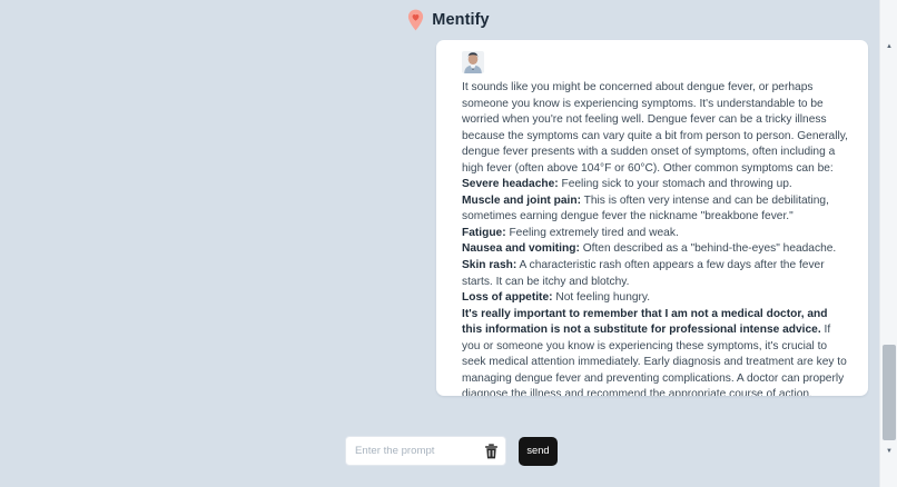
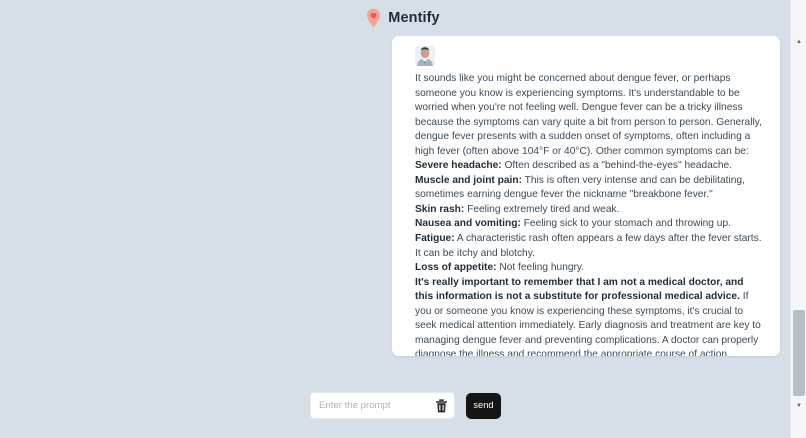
  Mentify
- It sounds like you might be concerned about dengue fever, or perhaps someone you know is experiencing symptoms. It's understandable to be worried when you're not feeling well. Dengue fever can be a tricky illness because the symptoms can vary quite a bit from person to person. Generally, dengue fever presents with a sudden onset of symptoms, often including a high fever (often above 104°F or 60°C). Other common symptoms can be:
+ It sounds like you might be concerned about dengue fever, or perhaps someone you know is experiencing symptoms. It's understandable to be worried when you're not feeling well. Dengue fever can be a tricky illness because the symptoms can vary quite a bit from person to person. Generally, dengue fever presents with a sudden onset of symptoms, often including a high fever (often above 104°F or 40°C). Other common symptoms can be:
- Severe headache: Feeling sick to your stomach and throwing up.
+ Severe headache: Often described as a "behind-the-eyes" headache.
  Muscle and joint pain: This is often very intense and can be debilitating, sometimes earning dengue fever the nickname "breakbone fever."
- Fatigue: Feeling extremely tired and weak.
+ Skin rash: Feeling extremely tired and weak.
- Nausea and vomiting: Often described as a "behind-the-eyes" headache.
+ Nausea and vomiting: Feeling sick to your stomach and throwing up.
- Skin rash: A characteristic rash often appears a few days after the fever starts. It can be itchy and blotchy.
+ Fatigue: A characteristic rash often appears a few days after the fever starts. It can be itchy and blotchy.
  Loss of appetite: Not feeling hungry.
- It's really important to remember that I am not a medical doctor, and this information is not a substitute for professional intense advice. If you or someone you know is experiencing these symptoms, it's crucial to seek medical attention immediately. Early diagnosis and treatment are key to managing dengue fever and preventing complications. A doctor can properly diagnose the illness and recommend the appropriate course of action.
+ It's really important to remember that I am not a medical doctor, and this information is not a substitute for professional medical advice. If you or someone you know is experiencing these symptoms, it's crucial to seek medical attention immediately. Early diagnosis and treatment are key to managing dengue fever and preventing complications. A doctor can properly diagnose the illness and recommend the appropriate course of action.
  Enter the prompt
  send
